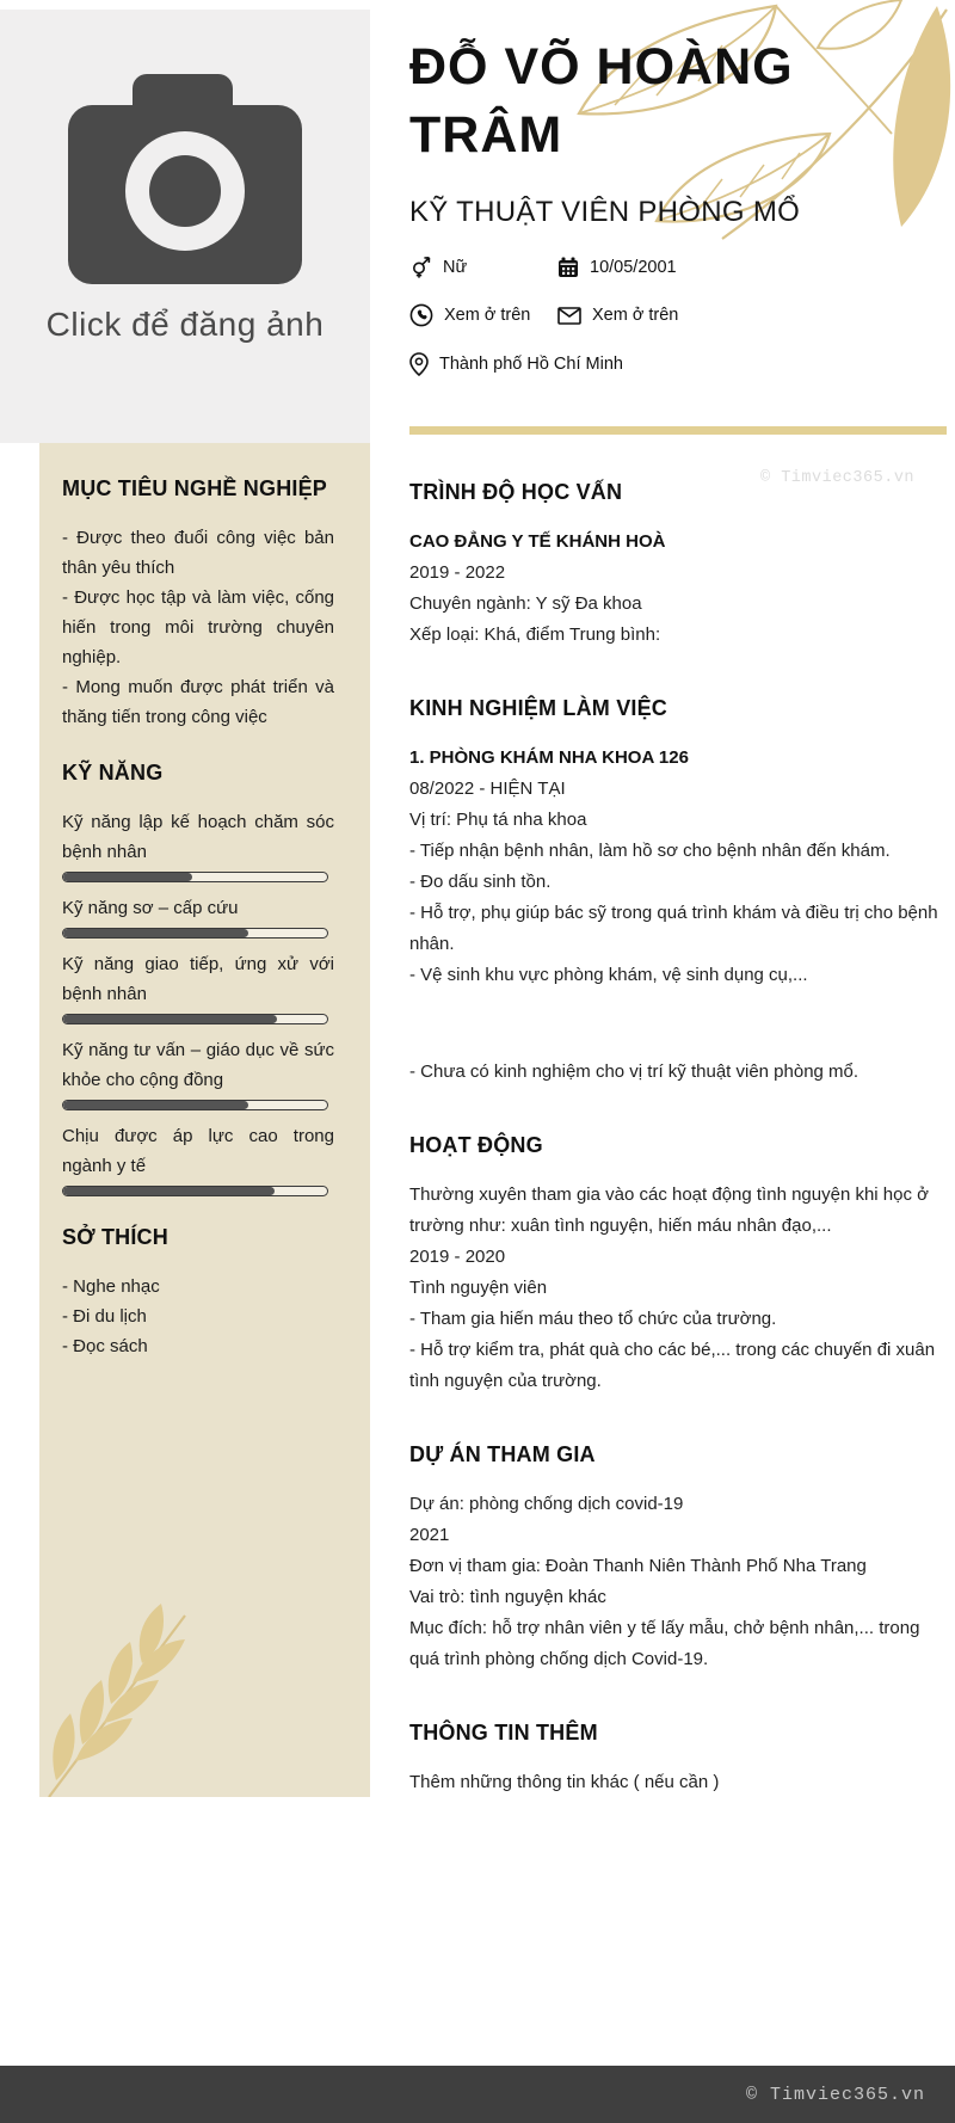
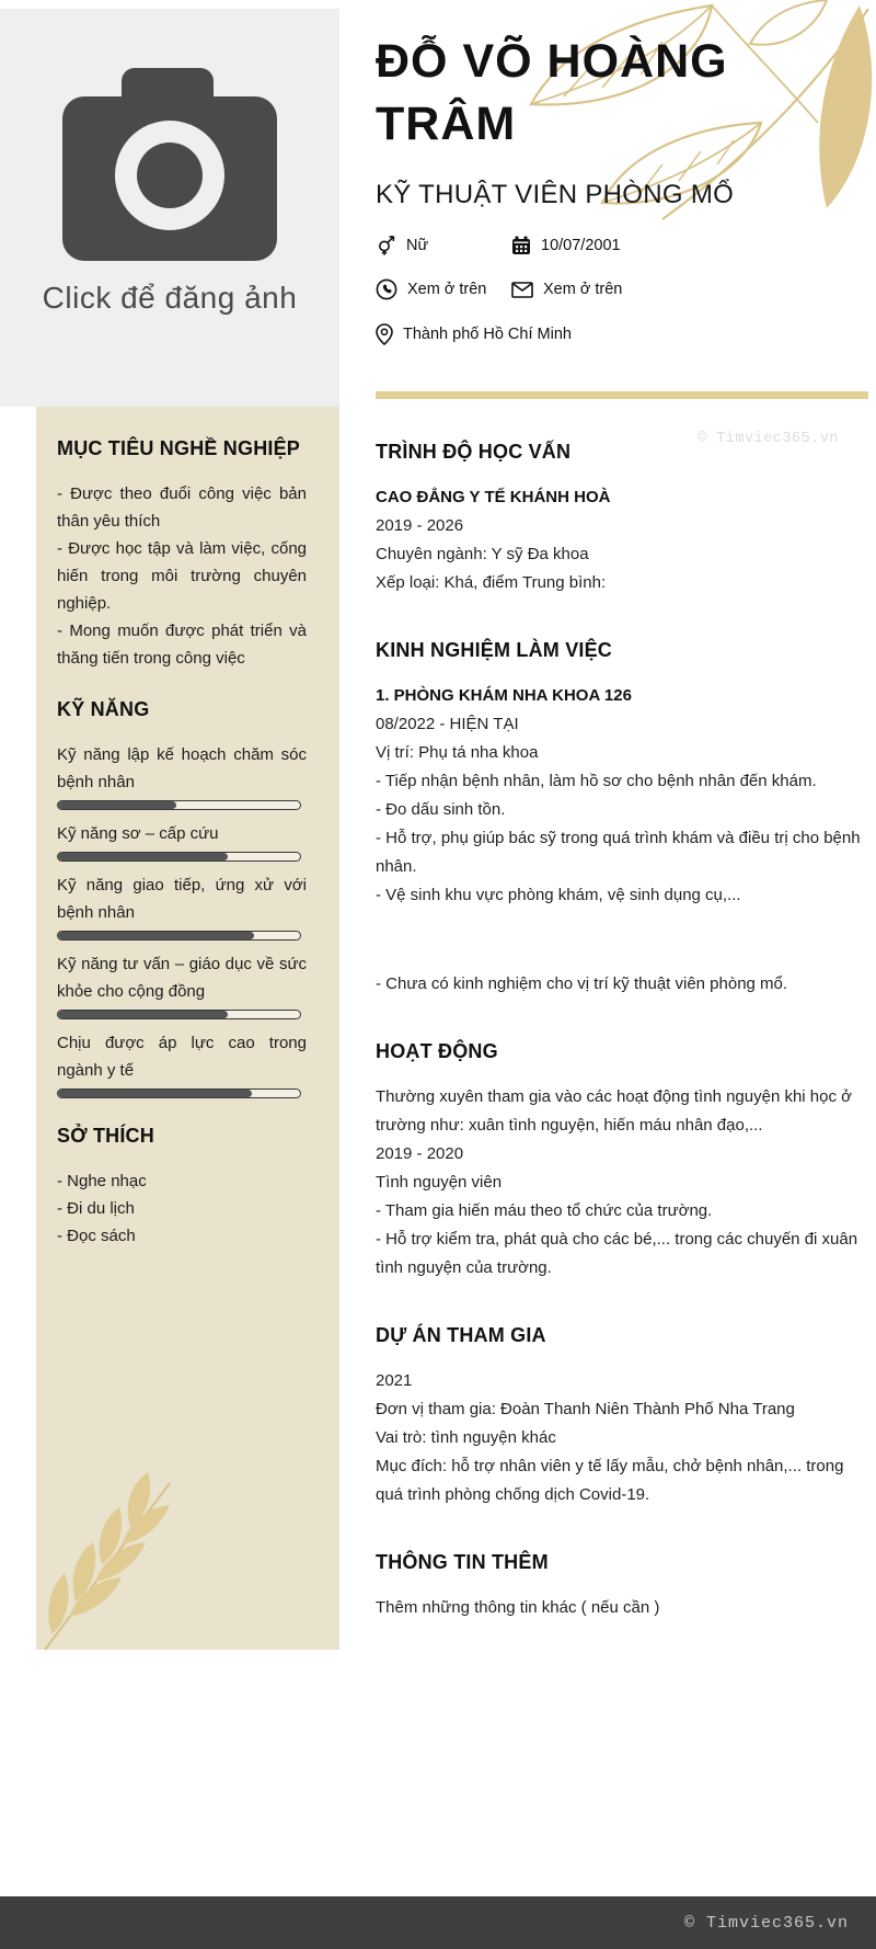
  Click để đăng ảnh
  MỤC TIÊU NGHỀ NGHIỆP
  - Được theo đuổi công việc bản thân yêu thích
  - Được học tập và làm việc, cống hiến trong môi trường chuyên nghiệp.
  - Mong muốn được phát triển và thăng tiến trong công việc
  KỸ NĂNG
  Kỹ năng lập kế hoạch chăm sóc bệnh nhân
  Kỹ năng sơ – cấp cứu
  Kỹ năng giao tiếp, ứng xử với bệnh nhân
  Kỹ năng tư vấn – giáo dục về sức khỏe cho cộng đồng
  Chịu được áp lực cao trong ngành y tế
  SỞ THÍCH
  - Nghe nhạc
  - Đi du lịch
  - Đọc sách
  ĐỖ VÕ HOÀNG
  TRÂM
  KỸ THUẬT VIÊN PHÒNG MỔ
  Nữ
- 10/05/2001
+ 10/07/2001
  Xem ở trên
  Xem ở trên
  Thành phố Hồ Chí Minh
  TRÌNH ĐỘ HỌC VẤN
  CAO ĐẲNG Y TẾ KHÁNH HOÀ
- 2019 - 2022
+ 2019 - 2026
  Chuyên ngành: Y sỹ Đa khoa
  Xếp loại: Khá, điểm Trung bình:
  KINH NGHIỆM LÀM VIỆC
  1. PHÒNG KHÁM NHA KHOA 126
  08/2022 - HIỆN TẠI
  Vị trí: Phụ tá nha khoa
  - Tiếp nhận bệnh nhân, làm hồ sơ cho bệnh nhân đến khám.
  - Đo dấu sinh tồn.
  - Hỗ trợ, phụ giúp bác sỹ trong quá trình khám và điều trị cho bệnh nhân.
  - Vệ sinh khu vực phòng khám, vệ sinh dụng cụ,...
  - Chưa có kinh nghiệm cho vị trí kỹ thuật viên phòng mổ.
  HOẠT ĐỘNG
  Thường xuyên tham gia vào các hoạt động tình nguyện khi học ở trường như: xuân tình nguyện, hiến máu nhân đạo,...
  2019 - 2020
  Tình nguyện viên
  - Tham gia hiến máu theo tổ chức của trường.
  - Hỗ trợ kiểm tra, phát quà cho các bé,... trong các chuyến đi xuân tình nguyện của trường.
  DỰ ÁN THAM GIA
- Dự án: phòng chống dịch covid-19
  2021
  Đơn vị tham gia: Đoàn Thanh Niên Thành Phố Nha Trang
  Vai trò: tình nguyện khác
  Mục đích: hỗ trợ nhân viên y tế lấy mẫu, chở bệnh nhân,... trong quá trình phòng chống dịch Covid-19.
  THÔNG TIN THÊM
  Thêm những thông tin khác ( nếu cần )
  © Timviec365.vn
  © Timviec365.vn
